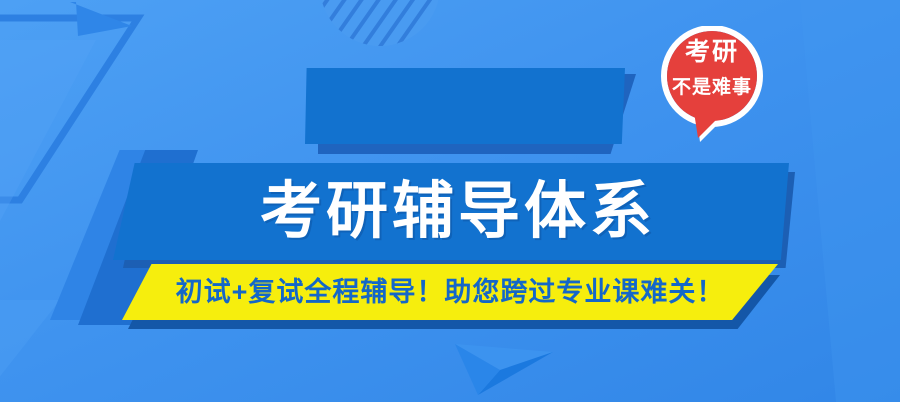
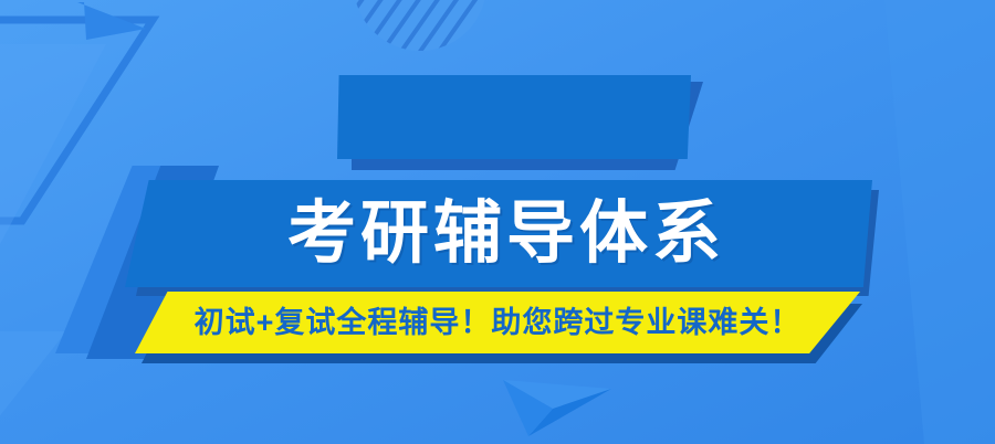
  考研辅导体系
  初试+复试全程辅导！助您跨过专业课难关！
- 考研
- 不是难事
